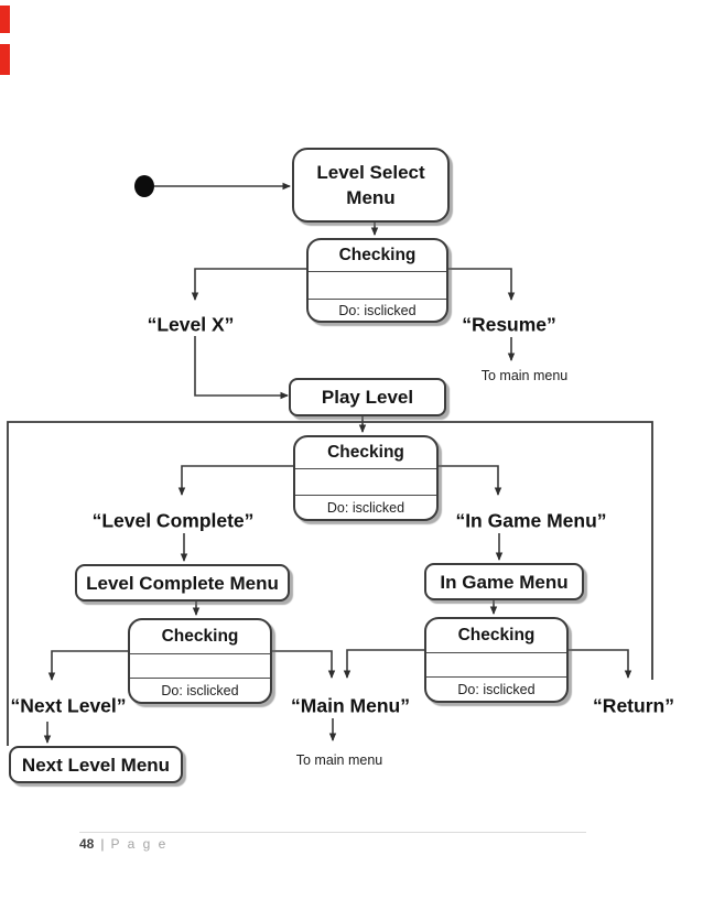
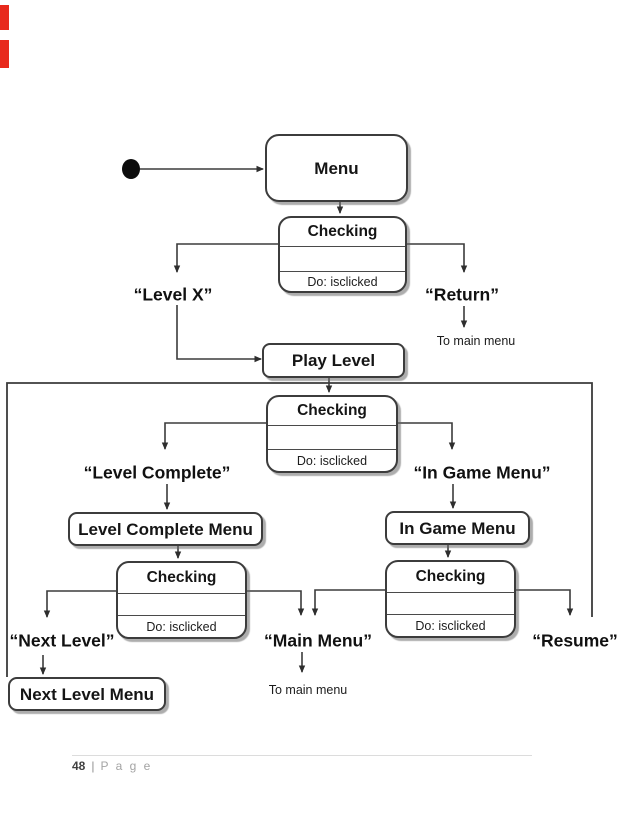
- Level Select
  Menu
  Play Level
  Level Complete Menu
  In Game Menu
  Next Level Menu
  Checking
  Do: isclicked
  Checking
  Do: isclicked
  Checking
  Do: isclicked
  Checking
  Do: isclicked
  “Level X”
- “Resume”
+ “Return”
  “Level Complete”
  “In Game Menu”
  “Next Level”
  “Main Menu”
- “Return”
+ “Resume”
  To main menu
  To main menu
  48
  |
  P a g e
